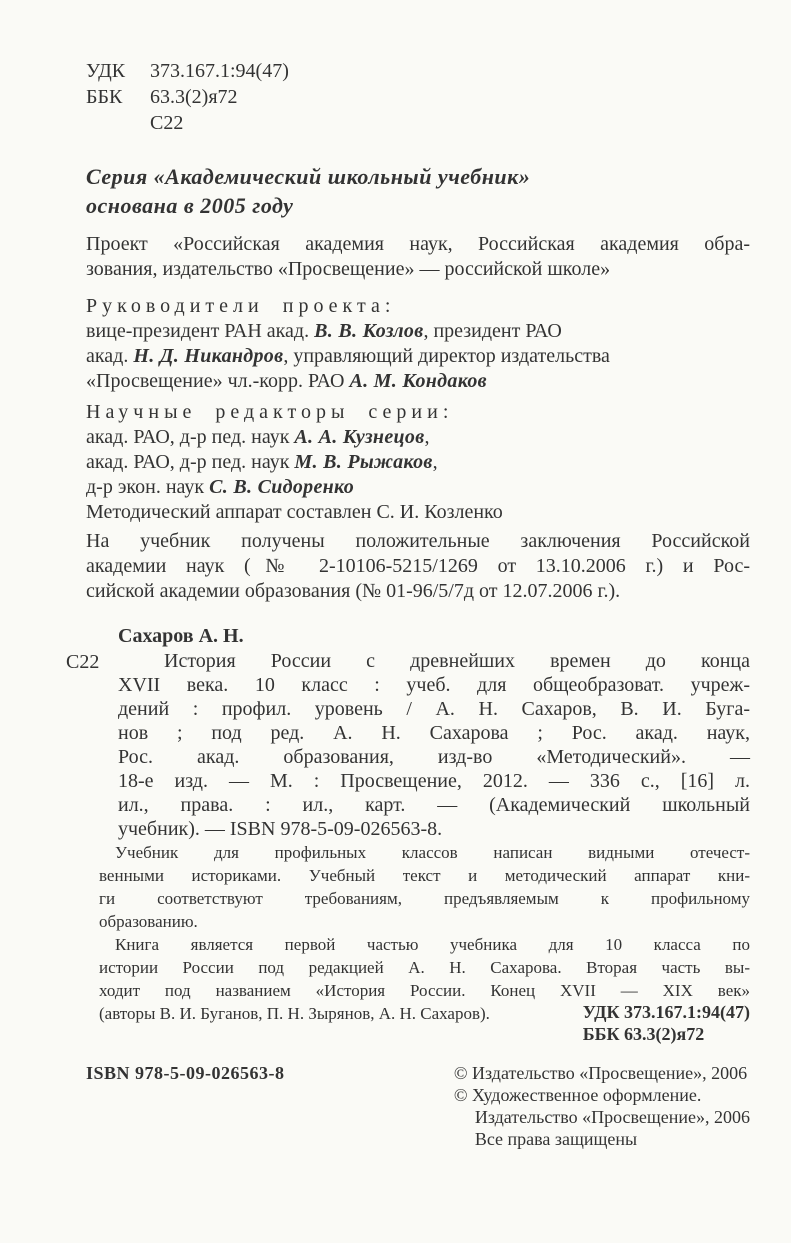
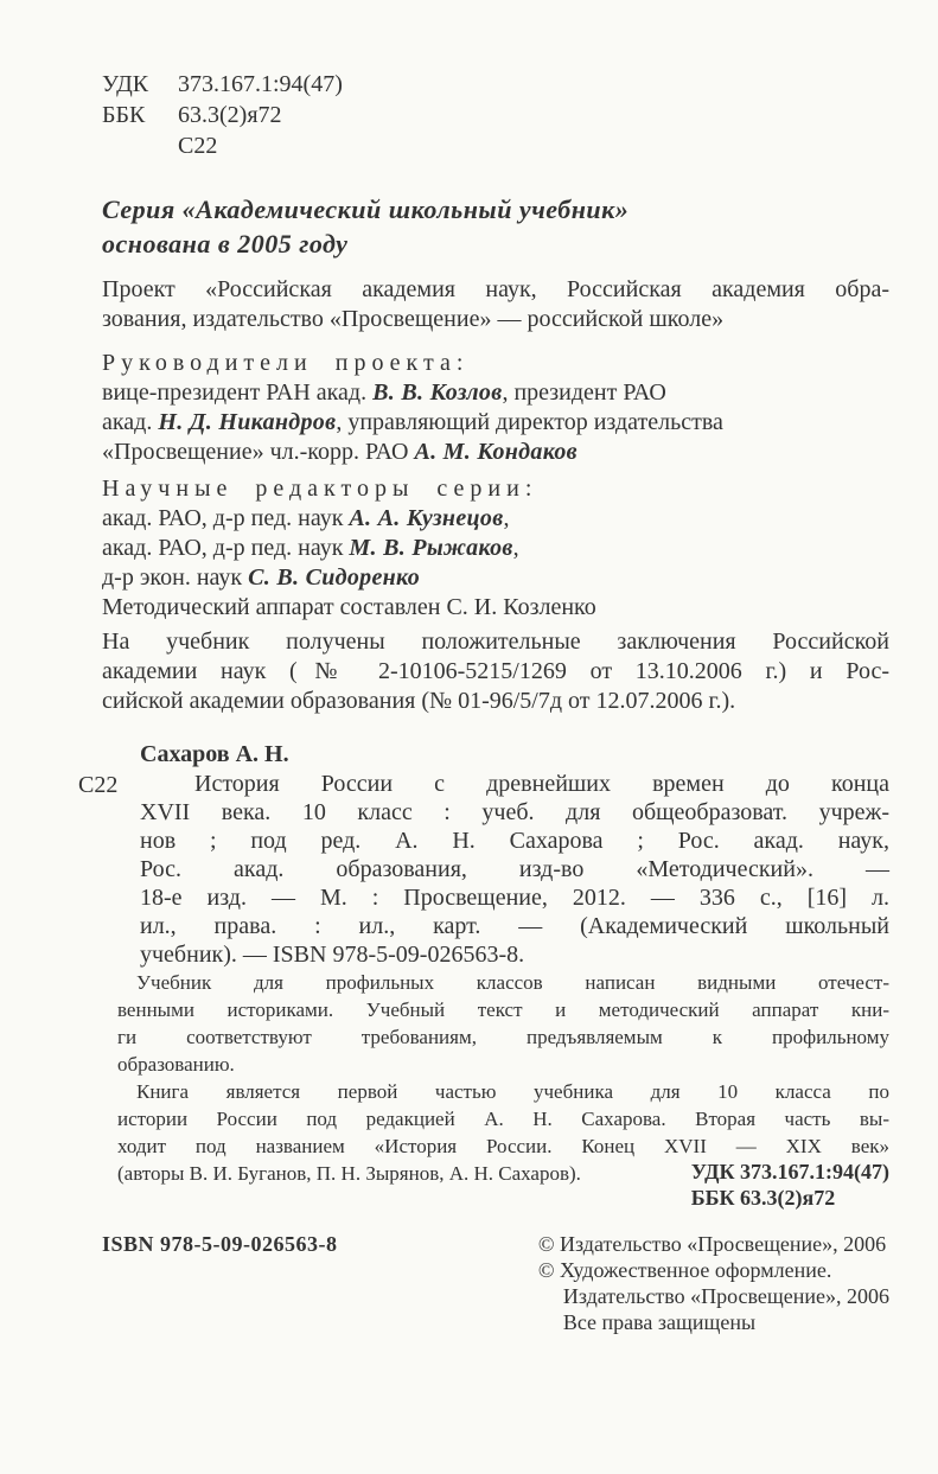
  УДК
  373.167.1:94(47)
  ББК
  63.3(2)я72
  С22
  Серия «Академический школьный учебник»
  основана в 2005 году
  Проект «Российская академия наук, Российская академия обра-
  зования, издательство «Просвещение» — российской школе»
  Руководители проекта:
  вице-президент РАН акад. В. В. Козлов, президент РАО
  акад. Н. Д. Никандров, управляющий директор издательства
  «Просвещение» чл.-корр. РАО А. М. Кондаков
  Научные редакторы серии:
  акад. РАО, д-р пед. наук А. А. Кузнецов,
  акад. РАО, д-р пед. наук М. В. Рыжаков,
  д-р экон. наук С. В. Сидоренко
  Методический аппарат составлен С. И. Козленко
  На учебник получены положительные заключения Российской
  академии наук (№ 2-10106-5215/1269 от 13.10.2006 г.) и Рос-
  сийской академии образования (№ 01-96/5/7д от 12.07.2006 г.).
  С22
  Сахаров А. Н.
  История России с древнейших времен до конца
  XVII века. 10 класс : учеб. для общеобразоват. учреж-
- дений : профил. уровень / А. Н. Сахаров, В. И. Буга-
  нов ; под ред. А. Н. Сахарова ; Рос. акад. наук,
  Рос. акад. образования, изд-во «Методический». —
  18-е изд. — М. : Просвещение, 2012. — 336 с., [16] л.
  ил., права. : ил., карт. — (Академический школьный
  учебник). — ISBN 978-5-09-026563-8.
  Учебник для профильных классов написан видными отечест-
  венными историками. Учебный текст и методический аппарат кни-
  ги соответствуют требованиям, предъявляемым к профильному
  образованию.
  Книга является первой частью учебника для 10 класса по
  истории России под редакцией А. Н. Сахарова. Вторая часть вы-
  ходит под названием «История России. Конец XVII — XIX век»
  (авторы В. И. Буганов, П. Н. Зырянов, А. Н. Сахаров).
  УДК 373.167.1:94(47)
  ББК 63.3(2)я72
  ISBN 978-5-09-026563-8
  © Издательство «Просвещение», 2006
  © Художественное оформление.
  Издательство «Просвещение», 2006
  Все права защищены
